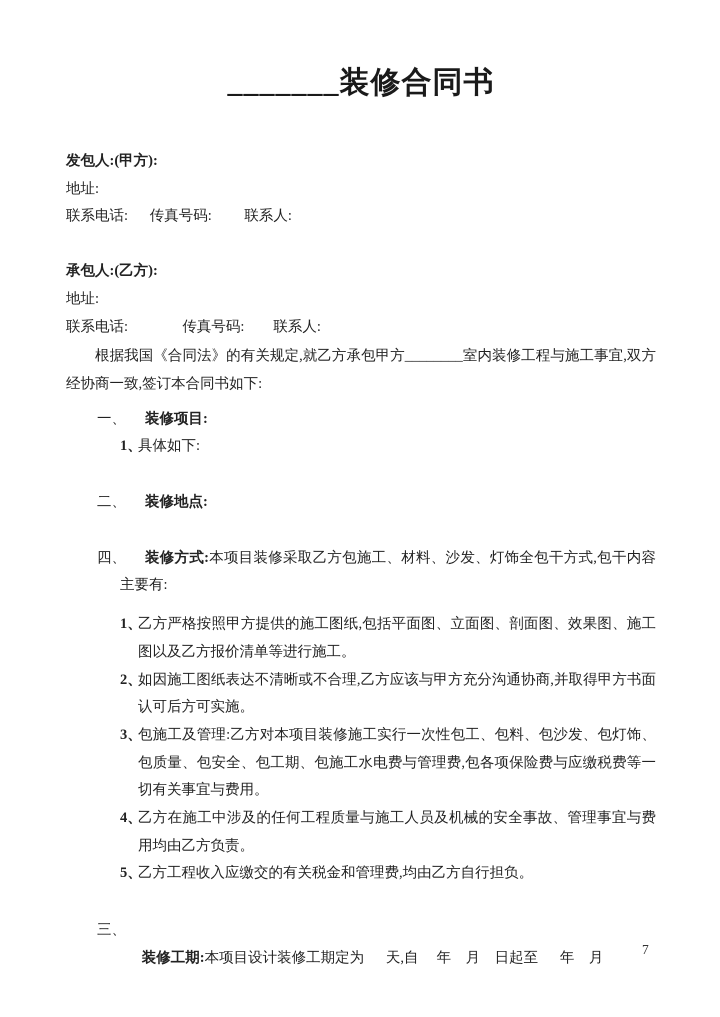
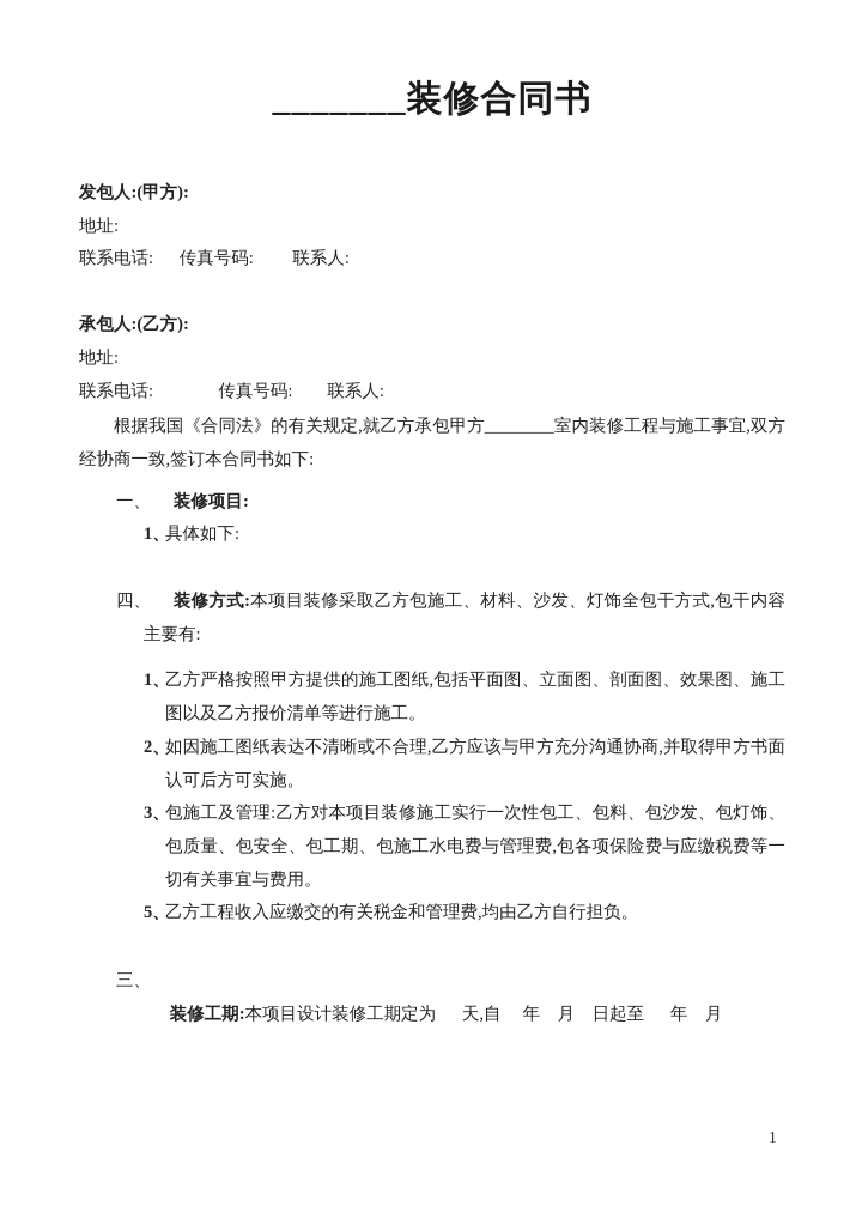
  _______装修合同书
  发包人:(甲方):
  地址:
  联系电话: 传真号码: 联系人:
  承包人:(乙方):
  地址:
  联系电话: 传真号码: 联系人:
  根据我国《合同法》的有关规定,就乙方承包甲方________室内装修工程与施工事宜,双方经协商一致,签订本合同书如下:
  一、
  装修项目:
  1、
  具体如下:
- 二、
- 装修地点:
  四、
  装修方式:本项目装修采取乙方包施工、材料、沙发、灯饰全包干方式,包干内容主要有:
  1、
  乙方严格按照甲方提供的施工图纸,包括平面图、立面图、剖面图、效果图、施工图以及乙方报价清单等进行施工。
  2、
  如因施工图纸表达不清晰或不合理,乙方应该与甲方充分沟通协商,并取得甲方书面认可后方可实施。
  3、
  包施工及管理:乙方对本项目装修施工实行一次性包工、包料、包沙发、包灯饰、包质量、包安全、包工期、包施工水电费与管理费,包各项保险费与应缴税费等一切有关事宜与费用。
- 4、
- 乙方在施工中涉及的任何工程质量与施工人员及机械的安全事故、管理事宜与费用均由乙方负责。
  5、
  乙方工程收入应缴交的有关税金和管理费,均由乙方自行担负。
  三、
  装修工期:本项目设计装修工期定为 天,自 年 月 日起至 年 月
- 7
+ 1
